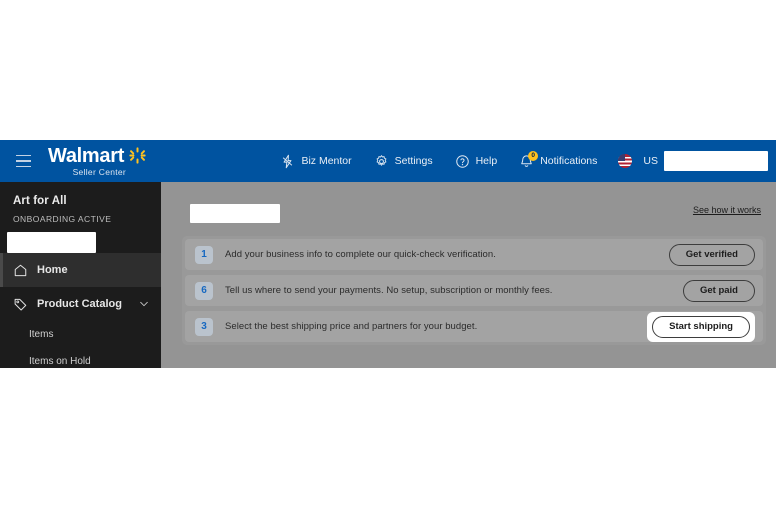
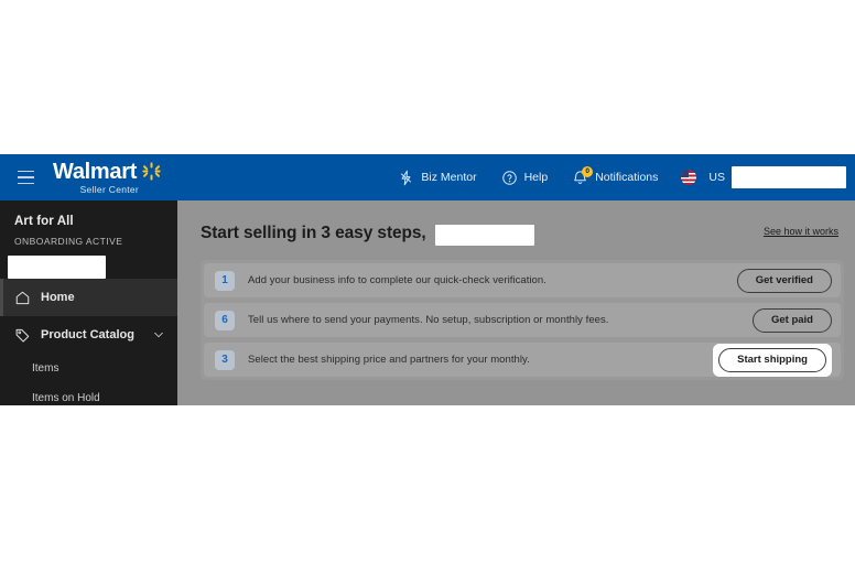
  Walmart
  Seller Center
  Biz Mentor
- Settings
  Help
  Notifications
  US
  Art for All
  ONBOARDING ACTIVE
  Home
  Product Catalog
  Items
  Items on Hold
+ Start selling in 3 easy steps,
  See how it works
  1
  Add your business info to complete our quick-check verification.
  Get verified
  6
  Tell us where to send your payments. No setup, subscription or monthly fees.
  Get paid
  3
- Select the best shipping price and partners for your budget.
+ Select the best shipping price and partners for your monthly.
  Start shipping
